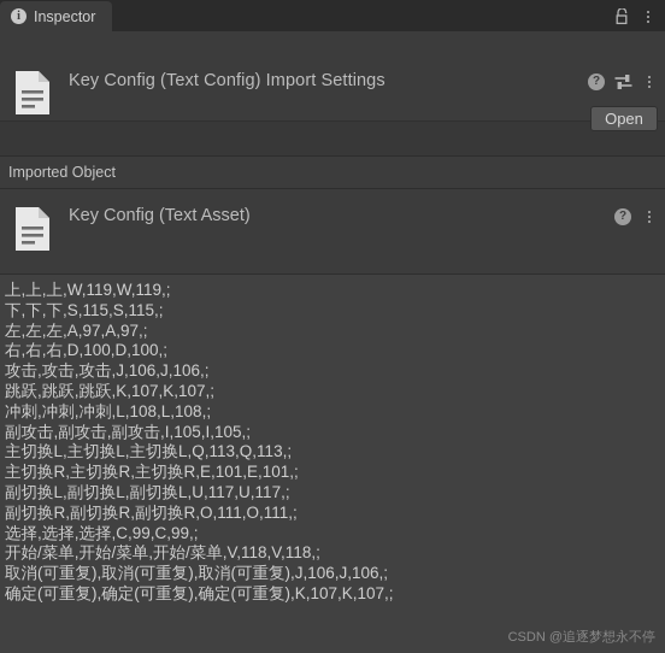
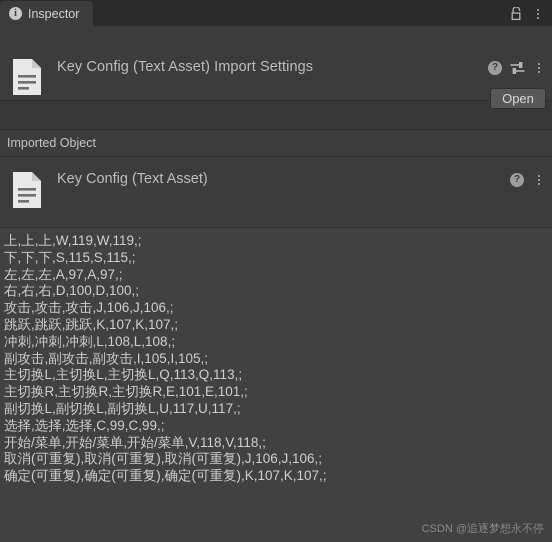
  i
  Inspector
- Key Config (Text Config) Import Settings
+ Key Config (Text Asset) Import Settings
  ?
  Open
  Imported Object
  Key Config (Text Asset)
  ?
  上,上,上,W,119,W,119,;
  下,下,下,S,115,S,115,;
  左,左,左,A,97,A,97,;
  右,右,右,D,100,D,100,;
  攻击,攻击,攻击,J,106,J,106,;
  跳跃,跳跃,跳跃,K,107,K,107,;
  冲刺,冲刺,冲刺,L,108,L,108,;
  副攻击,副攻击,副攻击,I,105,I,105,;
  主切换L,主切换L,主切换L,Q,113,Q,113,;
  主切换R,主切换R,主切换R,E,101,E,101,;
  副切换L,副切换L,副切换L,U,117,U,117,;
- 副切换R,副切换R,副切换R,O,111,O,111,;
  选择,选择,选择,C,99,C,99,;
  开始/菜单,开始/菜单,开始/菜单,V,118,V,118,;
  取消(可重复),取消(可重复),取消(可重复),J,106,J,106,;
  确定(可重复),确定(可重复),确定(可重复),K,107,K,107,;
  CSDN @追逐梦想永不停
